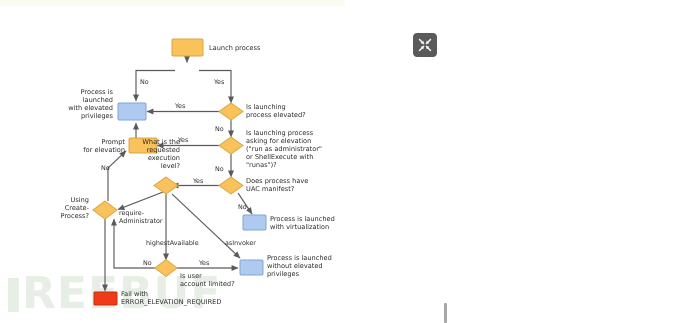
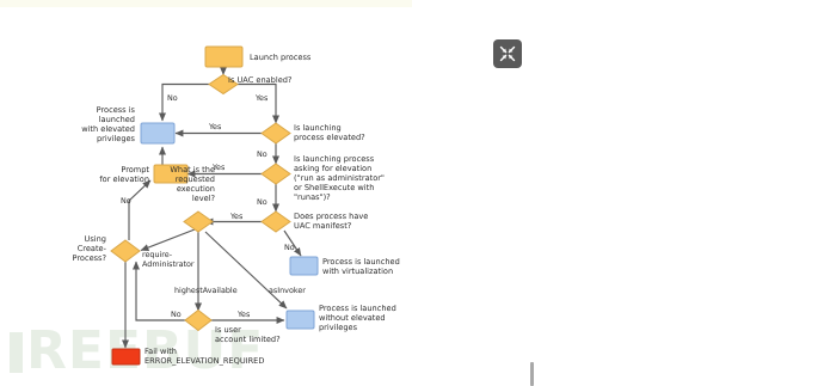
  REBUF
  Launch process
+ Is UAC enabled?
  Process is
  launched
  with elevated
  privileges
  Is launching
  process elevated?
  Is launching process
  asking for elevation
  ("run as administrator"
  or ShellExecute with
  "runas")?
  Prompt
  for elevation
  Does process have
  UAC manifest?
  What is the
  requested
  execution
  level?
  Process is launched
  with virtualization
  Using
  Create-
  Process?
  Is user
  account limited?
  Process is launched
  without elevated
  privileges
  Fail with
  ERROR_ELEVATION_REQUIRED
  No
  Yes
  Yes
  No
  Yes
  No
  Yes
  No
  require-
  Administrator
  highestAvailable
  asInvoker
  No
  No
  Yes
